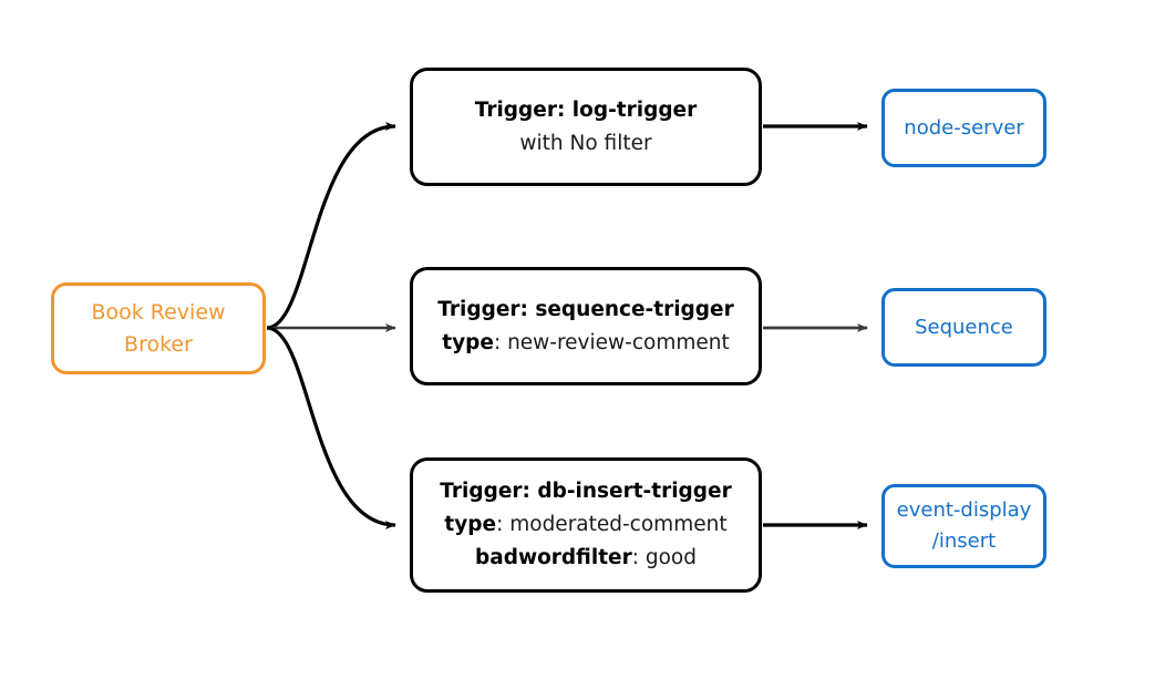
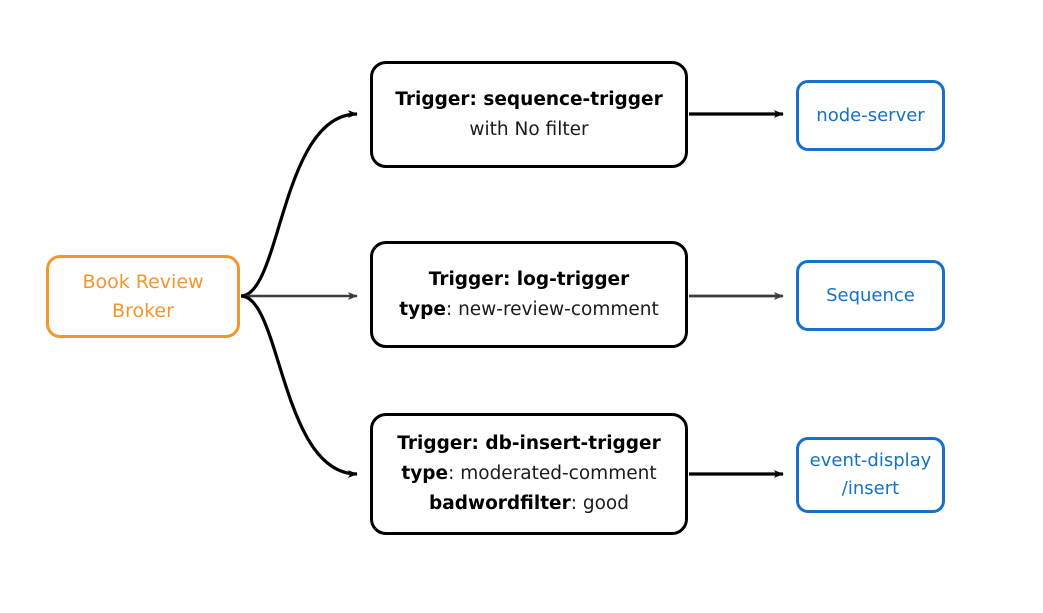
  Book Review
  Broker
- Trigger: log-trigger
+ Trigger: sequence-trigger
  with No filter
- Trigger: sequence-trigger
+ Trigger: log-trigger
  type: new-review-comment
  Trigger: db-insert-trigger
  type: moderated-comment
  badwordfilter: good
  node-server
  Sequence
  event-display
  /insert
